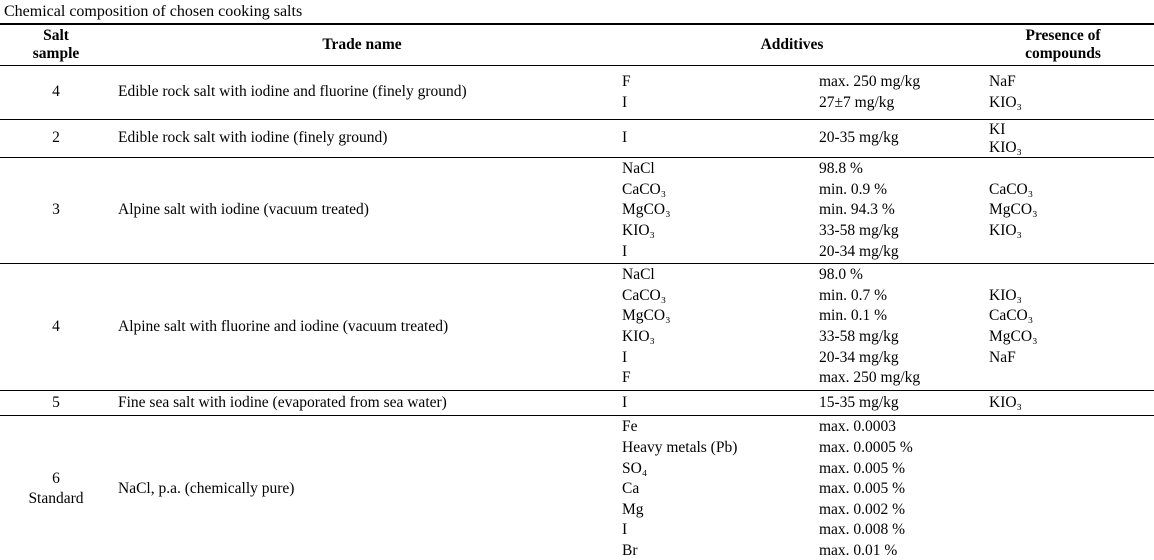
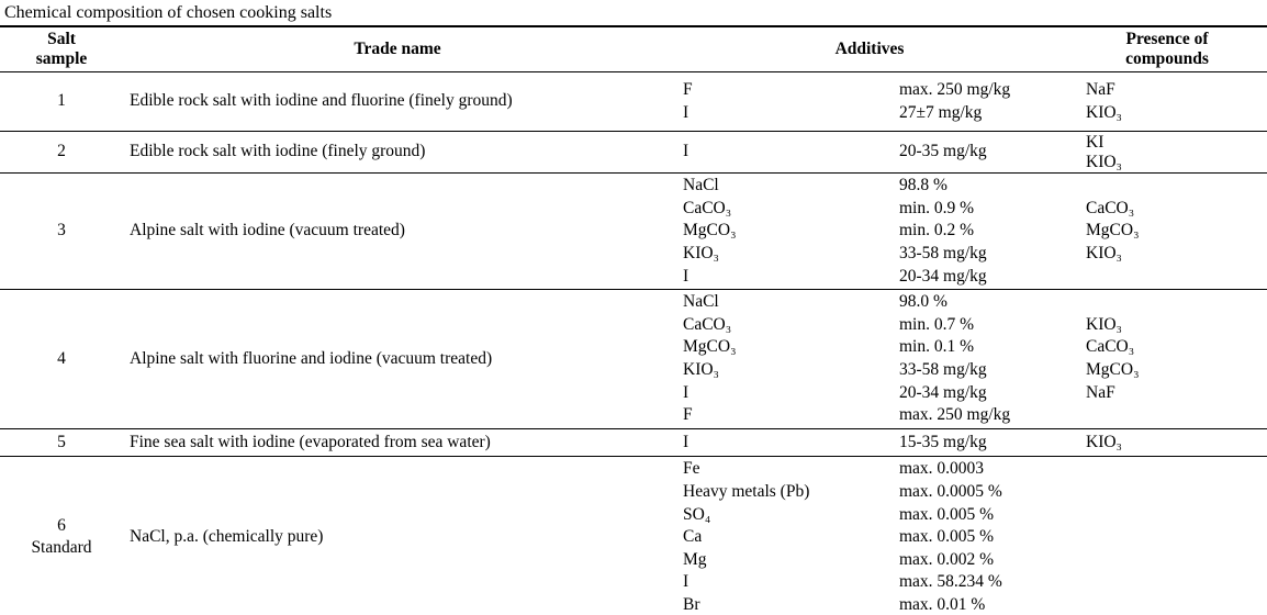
  Chemical composition of chosen cooking salts
  Salt sample	Trade name	Additives	Presence of compounds
- 4	Edible rock salt with iodine and fluorine (finely ground)	F I	max. 250 mg/kg 27±7 mg/kg	NaF KIO₃
+ 1	Edible rock salt with iodine and fluorine (finely ground)	F I	max. 250 mg/kg 27±7 mg/kg	NaF KIO₃
  2	Edible rock salt with iodine (finely ground)	I	20-35 mg/kg	KI KIO₃
- 3	Alpine salt with iodine (vacuum treated)	NaCl CaCO₃ MgCO₃ KIO₃ I	98.8 % min. 0.9 % min. 94.3 % 33-58 mg/kg 20-34 mg/kg	CaCO₃ MgCO₃ KIO₃
+ 3	Alpine salt with iodine (vacuum treated)	NaCl CaCO₃ MgCO₃ KIO₃ I	98.8 % min. 0.9 % min. 0.2 % 33-58 mg/kg 20-34 mg/kg	CaCO₃ MgCO₃ KIO₃
  4	Alpine salt with fluorine and iodine (vacuum treated)	NaCl CaCO₃ MgCO₃ KIO₃ I F	98.0 % min. 0.7 % min. 0.1 % 33-58 mg/kg 20-34 mg/kg max. 250 mg/kg	KIO₃ CaCO₃ MgCO₃ NaF
  5	Fine sea salt with iodine (evaporated from sea water)	I	15-35 mg/kg	KIO₃
- 6 Standard	NaCl, p.a. (chemically pure)	Fe Heavy metals (Pb) SO₄ Ca Mg I Br	max. 0.0003 max. 0.0005 % max. 0.005 % max. 0.005 % max. 0.002 % max. 0.008 % max. 0.01 %
+ 6 Standard	NaCl, p.a. (chemically pure)	Fe Heavy metals (Pb) SO₄ Ca Mg I Br	max. 0.0003 max. 0.0005 % max. 0.005 % max. 0.005 % max. 0.002 % max. 58.234 % max. 0.01 %
